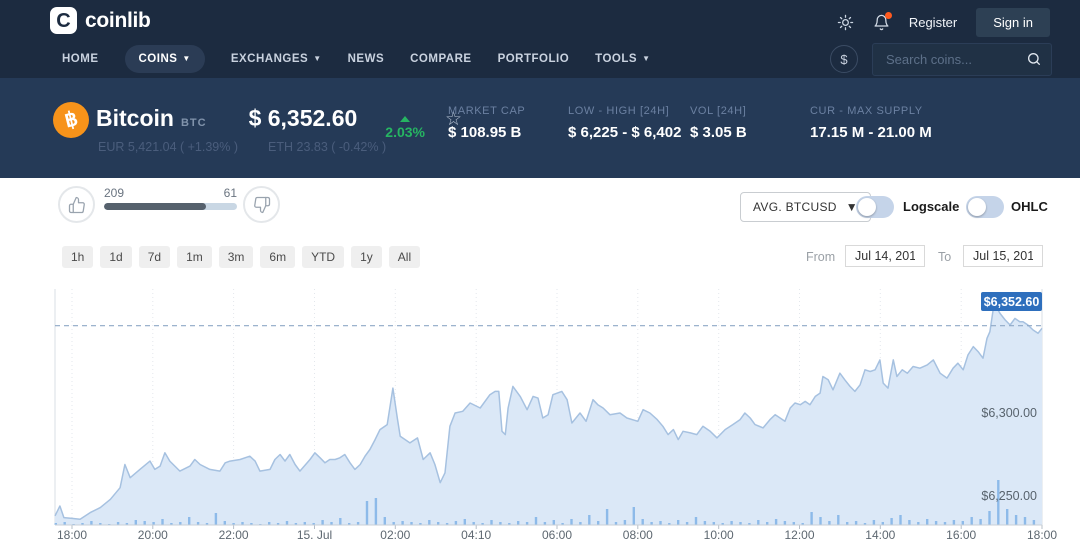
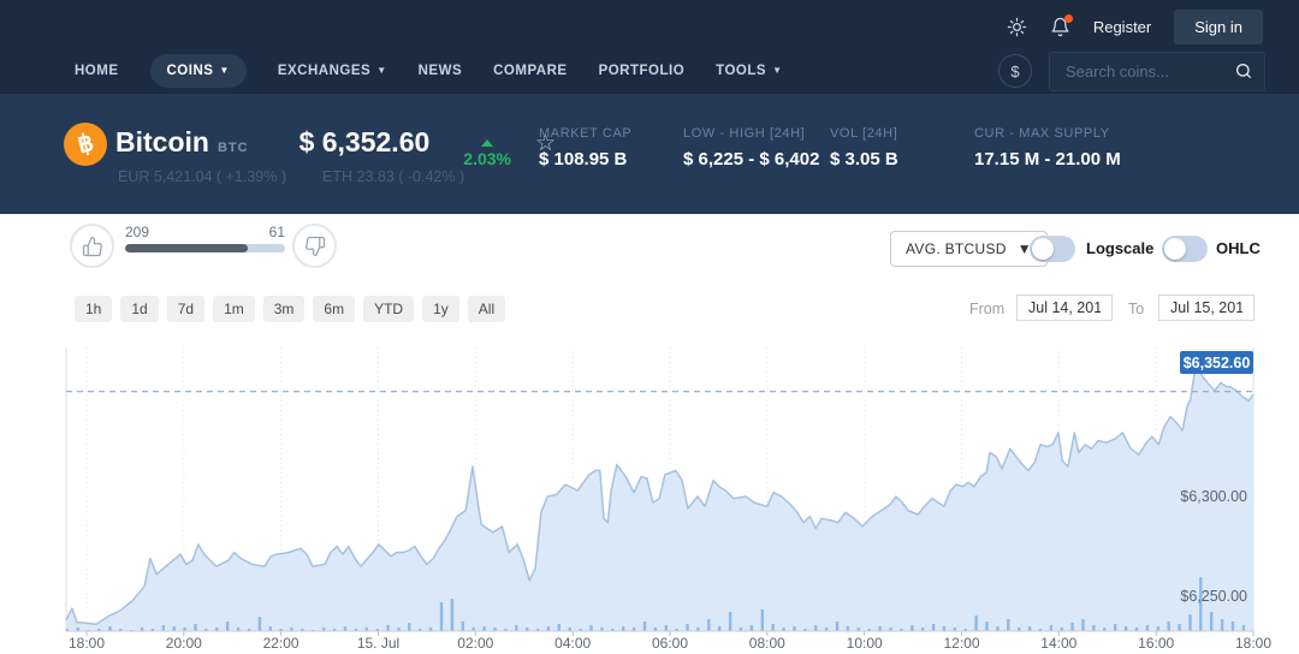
- C
- coinlib
  Register
  Sign in
  HOME
  COINS
  ▼
  EXCHANGES
  ▼
  NEWS
  COMPARE
  PORTFOLIO
  TOOLS
  ▼
  $
  Search coins...
  Bitcoin
  BTC
  $ 6,352.60
  2.03%
  ☆
  EUR 5,421.04 ( +1.39% )
  ETH 23.83 ( -0.42% )
  MARKET CAP
  $ 108.95 B
  LOW - HIGH [24H]
  $ 6,225 - $ 6,402
  VOL [24H]
  $ 3.05 B
  CUR - MAX SUPPLY
  17.15 M - 21.00 M
  209
  61
  AVG. BTCUSD
  ▼
  Logscale
  OHLC
  1h
  1d
  7d
  1m
  3m
  6m
  YTD
  1y
  All
  From
  Jul 14, 201
  To
  Jul 15, 201
  18:00
  20:00
  22:00
  15. Jul
  02:00
- 04:10
+ 04:00
  06:00
  08:00
  10:00
  12:00
  14:00
  16:00
  18:00
  $6,300.00
  $6,250.00
  $6,352.60
